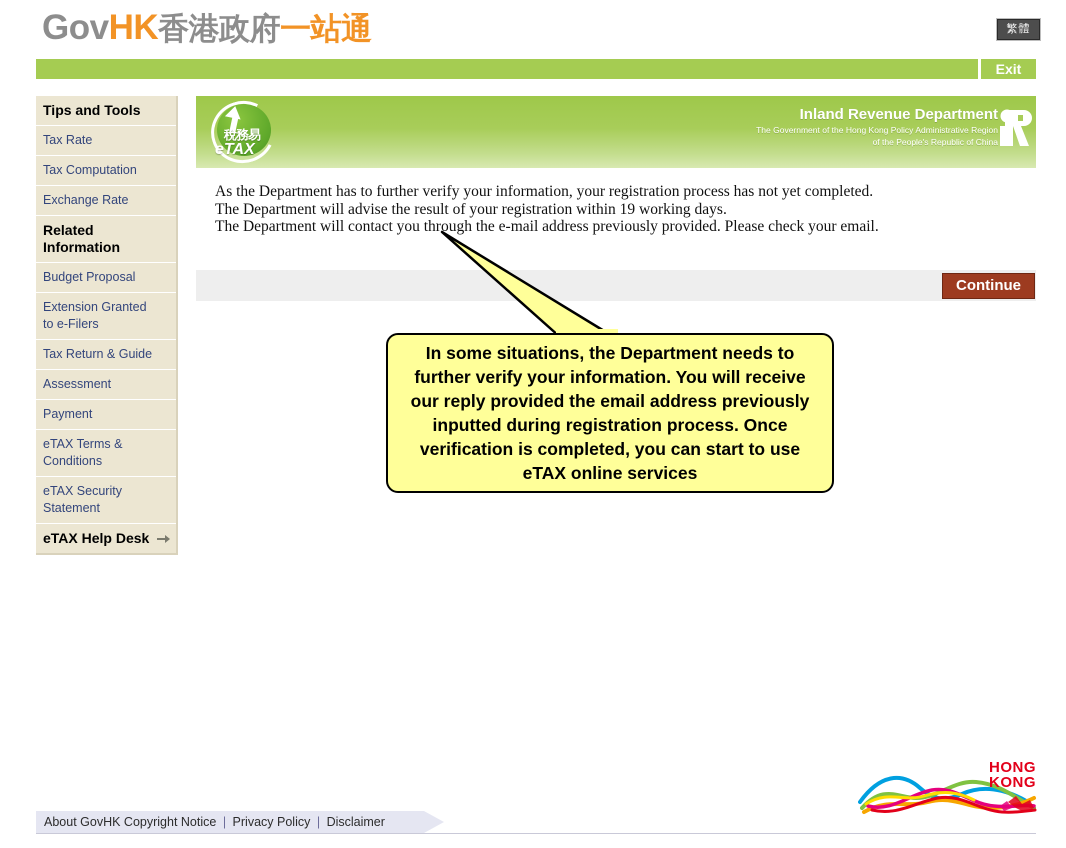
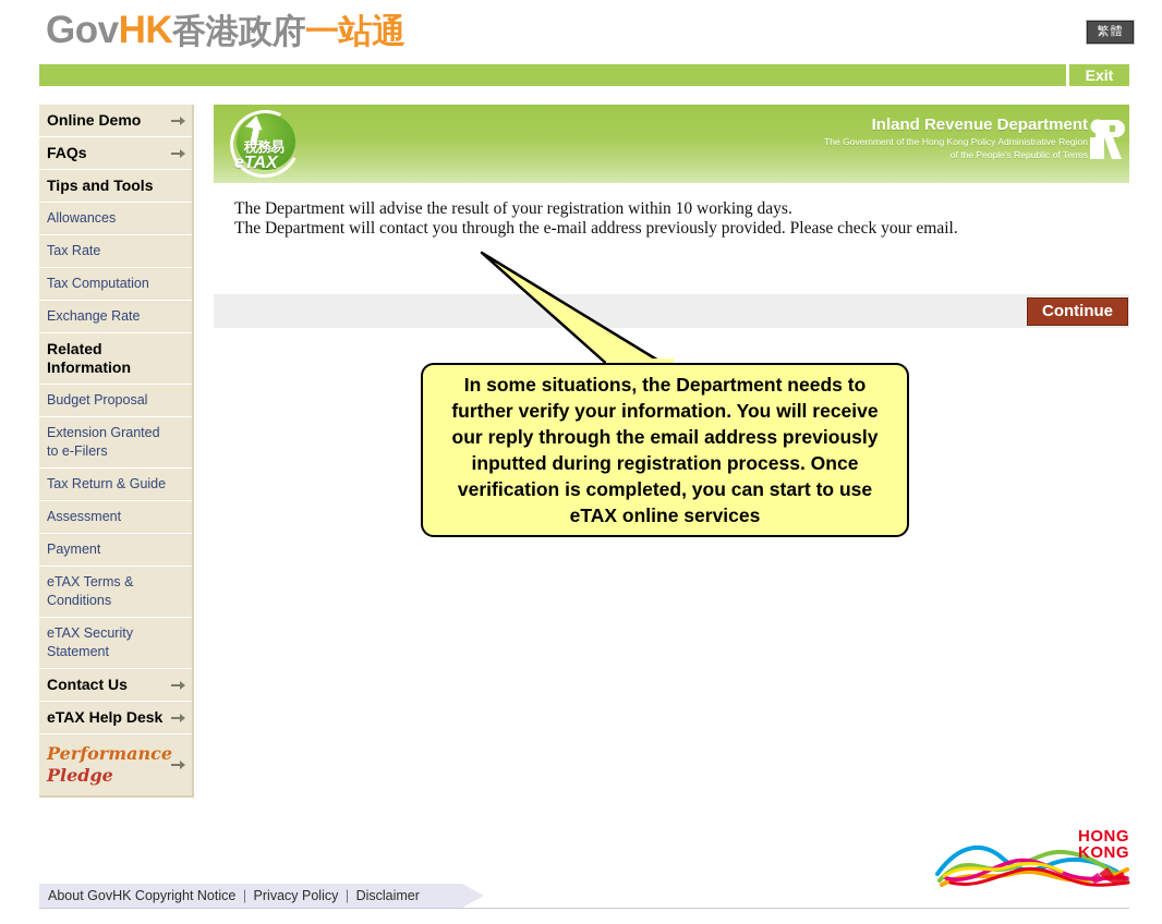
  GovHK香港政府一站通
  繁體
  Exit
+ Online Demo
+ FAQs
  Tips and Tools
+ Allowances
  Tax Rate
  Tax Computation
  Exchange Rate
  Related Information
  Budget Proposal
  Extension Granted to e-Filers
  Tax Return & Guide
  Assessment
  Payment
  eTAX Terms & Conditions
  eTAX Security Statement
+ Contact Us
  eTAX Help Desk
+ Performance
+ Pledge
  稅務易
  eTAX
  Inland Revenue Department
  The Government of the Hong Kong Policy Administrative Region
- of the People's Republic of China
+ of the People's Republic of Terms
- As the Department has to further verify your information, your registration process has not yet completed.
- The Department will advise the result of your registration within 19 working days.
+ The Department will advise the result of your registration within 10 working days.
  The Department will contact you through the e-mail address previously provided. Please check your email.
  Continue
- In some situations, the Department needs to further verify your information. You will receive our reply provided the email address previously inputted during registration process. Once verification is completed, you can start to use eTAX online services
+ In some situations, the Department needs to further verify your information. You will receive our reply through the email address previously inputted during registration process. Once verification is completed, you can start to use eTAX online services
  HONG
  KONG
  About GovHK Copyright Notice | Privacy Policy | Disclaimer
